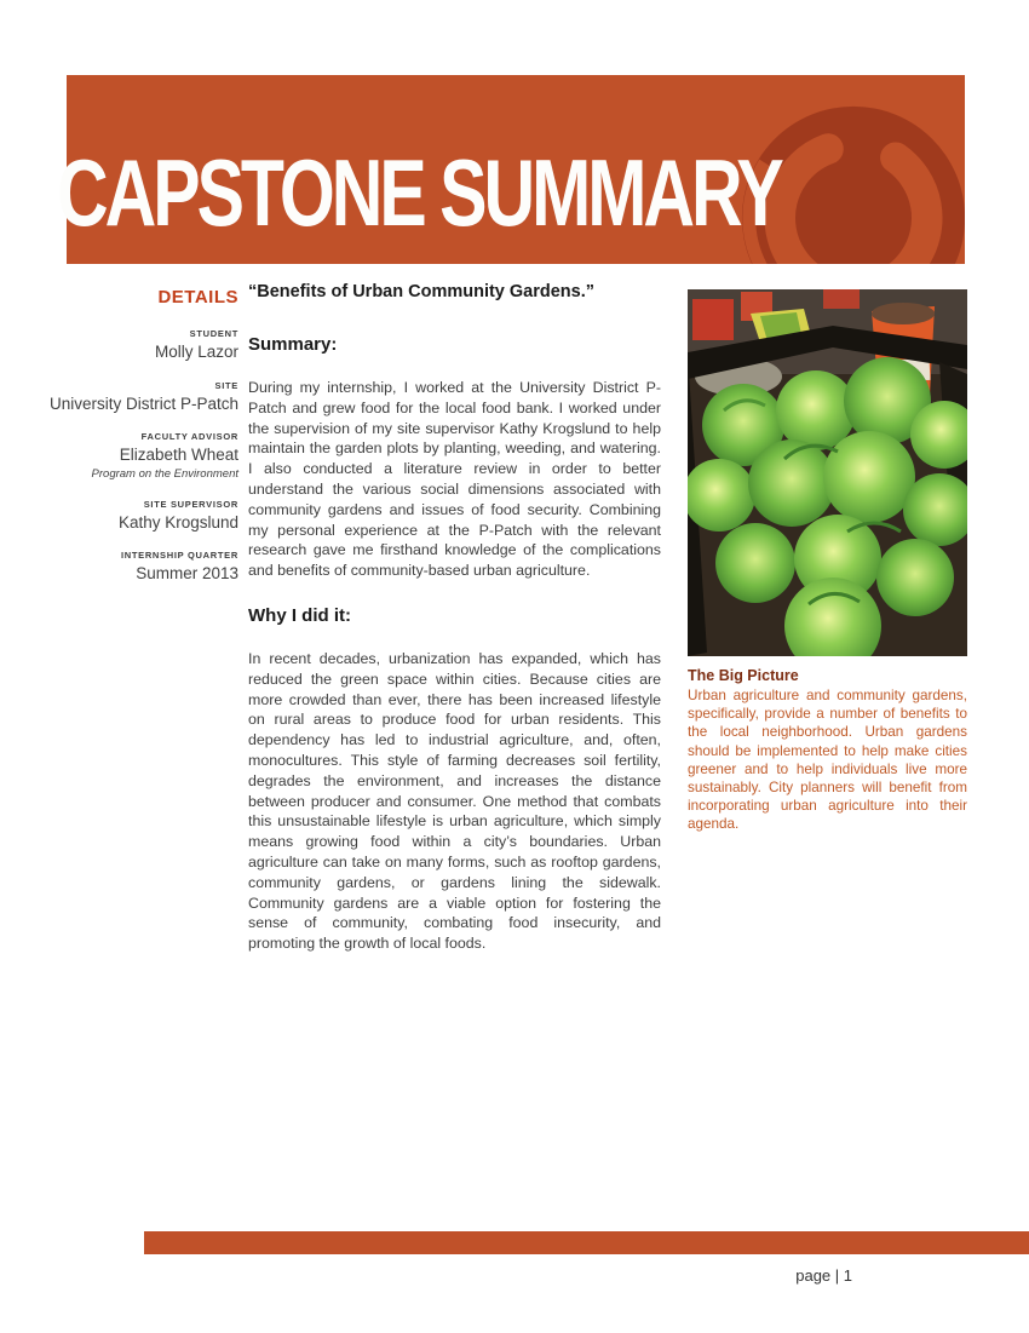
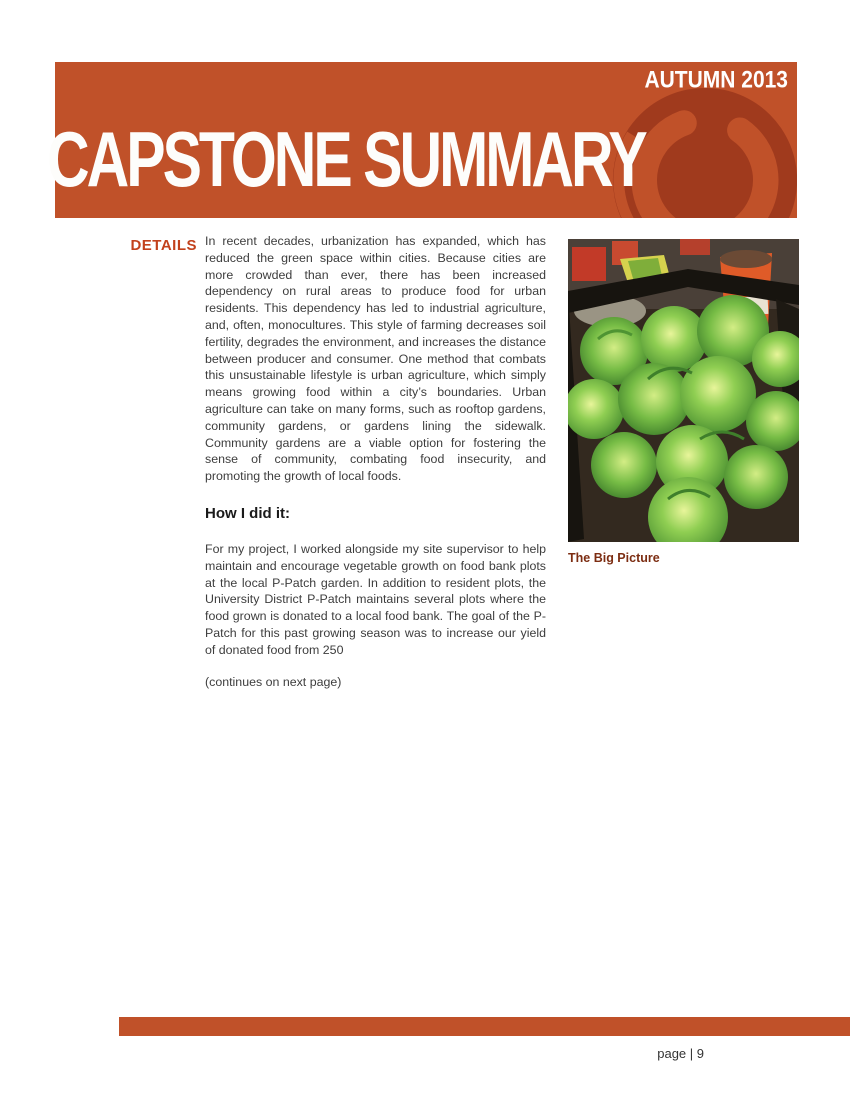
+ AUTUMN 2013
  CAPSTONE SUMMARY
  DETAILS
- STUDENT
- Molly Lazor
- SITE
- University District P-Patch
- FACULTY ADVISOR
- Elizabeth Wheat
- Program on the Environment
- SITE SUPERVISOR
- Kathy Krogslund
- INTERNSHIP QUARTER
- Summer 2013
- “Benefits of Urban Community Gardens.”
- Summary:
- During my internship, I worked at the University District P-Patch and grew food for the local food bank. I worked under the supervision of my site supervisor Kathy Krogslund to help maintain the garden plots by planting, weeding, and watering. I also conducted a literature review in order to better understand the various social dimensions associated with community gardens and issues of food security. Combining my personal experience at the P-Patch with the relevant research gave me firsthand knowledge of the complications and benefits of community-based urban agriculture.
- Why I did it:
- In recent decades, urbanization has expanded, which has reduced the green space within cities. Because cities are more crowded than ever, there has been increased lifestyle on rural areas to produce food for urban residents. This dependency has led to industrial agriculture, and, often, monocultures. This style of farming decreases soil fertility, degrades the environment, and increases the distance between producer and consumer. One method that combats this unsustainable lifestyle is urban agriculture, which simply means growing food within a city’s boundaries. Urban agriculture can take on many forms, such as rooftop gardens, community gardens, or gardens lining the sidewalk. Community gardens are a viable option for fostering the sense of community, combating food insecurity, and promoting the growth of local foods.
+ In recent decades, urbanization has expanded, which has reduced the green space within cities. Because cities are more crowded than ever, there has been increased dependency on rural areas to produce food for urban residents. This dependency has led to industrial agriculture, and, often, monocultures. This style of farming decreases soil fertility, degrades the environment, and increases the distance between producer and consumer. One method that combats this unsustainable lifestyle is urban agriculture, which simply means growing food within a city’s boundaries. Urban agriculture can take on many forms, such as rooftop gardens, community gardens, or gardens lining the sidewalk. Community gardens are a viable option for fostering the sense of community, combating food insecurity, and promoting the growth of local foods.
+ How I did it:
+ For my project, I worked alongside my site supervisor to help maintain and encourage vegetable growth on food bank plots at the local P-Patch garden. In addition to resident plots, the University District P-Patch maintains several plots where the food grown is donated to a local food bank. The goal of the P-Patch for this past growing season was to increase our yield of donated food from 250
+ (continues on next page)
  The Big Picture
- Urban agriculture and community gardens, specifically, provide a number of benefits to the local neighborhood. Urban gardens should be implemented to help make cities greener and to help individuals live more sustainably. City planners will benefit from incorporating urban agriculture into their agenda.
- page | 1
+ page | 9
